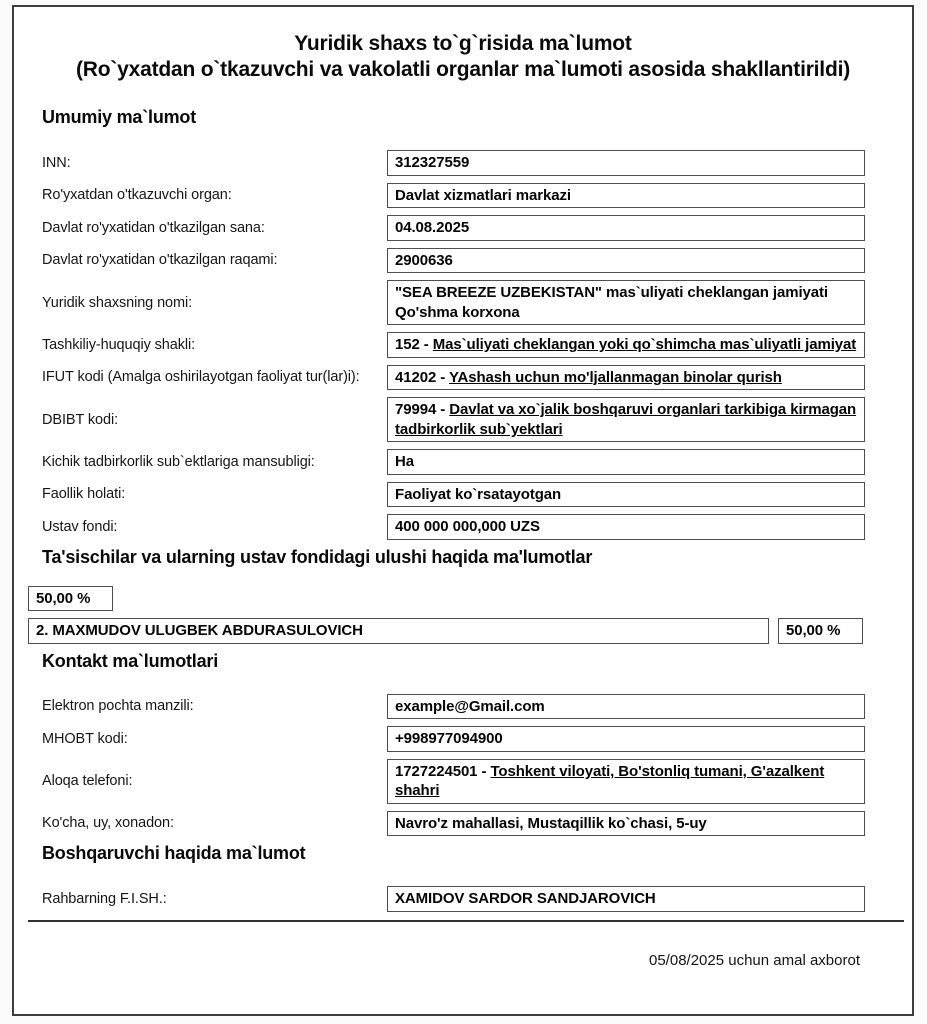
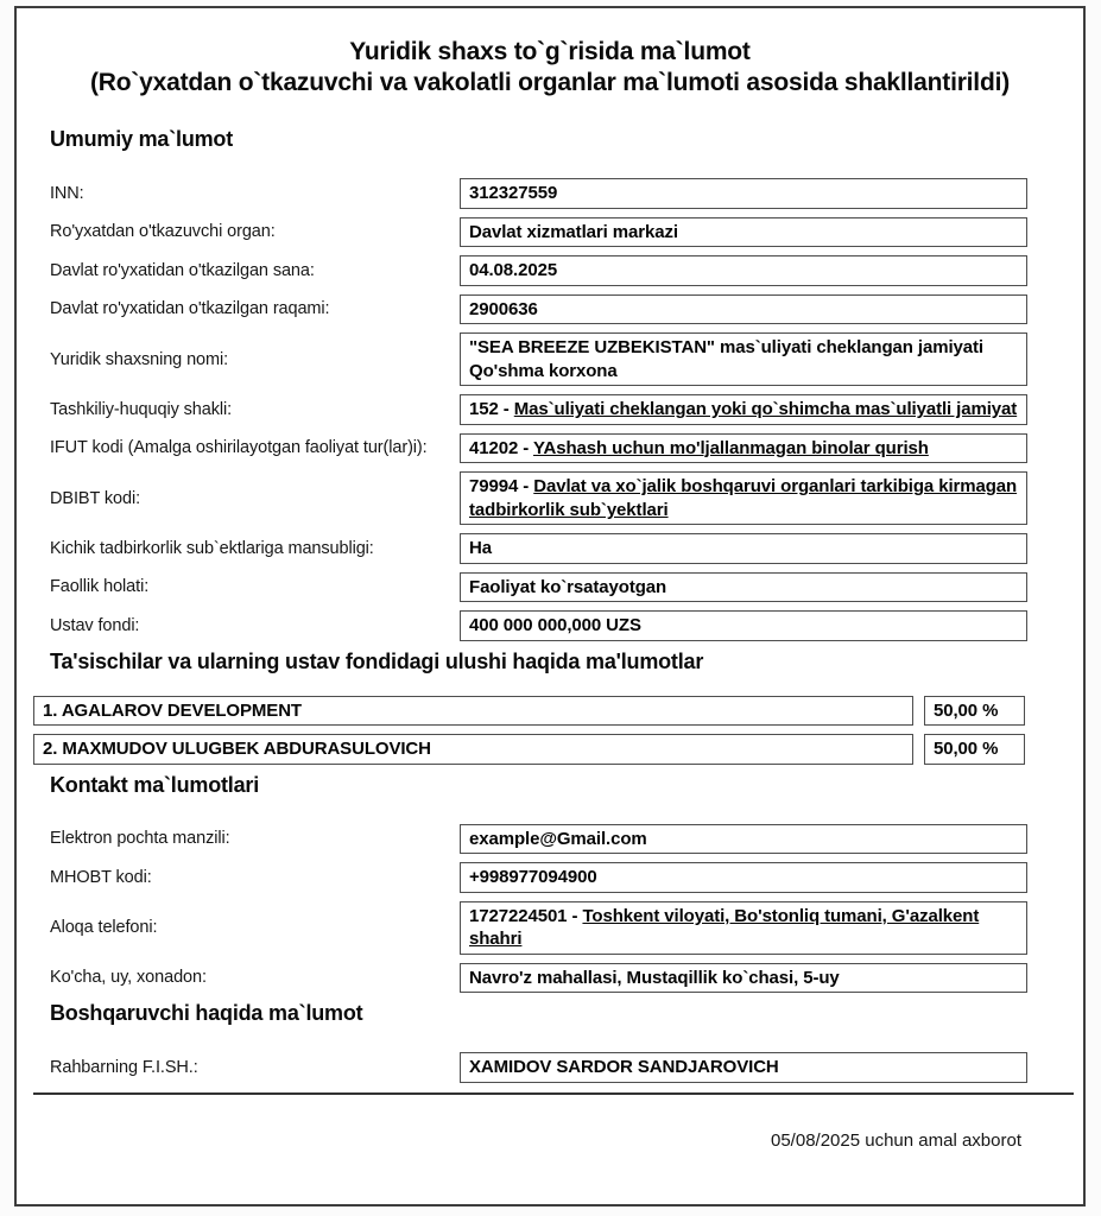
  Yuridik shaxs to`g`risida ma`lumot
  (Ro`yxatdan o`tkazuvchi va vakolatli organlar ma`lumoti asosida shakllantirildi)
  Umumiy ma`lumot
  INN:
  312327559
  Ro'yxatdan o'tkazuvchi organ:
  Davlat xizmatlari markazi
  Davlat ro'yxatidan o'tkazilgan sana:
  04.08.2025
  Davlat ro'yxatidan o'tkazilgan raqami:
  2900636
  Yuridik shaxsning nomi:
  "SEA BREEZE UZBEKISTAN" mas`uliyati cheklangan jamiyati Qo'shma korxona
  Tashkiliy-huquqiy shakli:
  152 - Mas`uliyati cheklangan yoki qo`shimcha mas`uliyatli jamiyat
  IFUT kodi (Amalga oshirilayotgan faoliyat tur(lar)i):
  41202 - YAshash uchun mo'ljallanmagan binolar qurish
  DBIBT kodi:
  79994 - Davlat va xo`jalik boshqaruvi organlari tarkibiga kirmagan tadbirkorlik sub`yektlari
  Kichik tadbirkorlik sub`ektlariga mansubligi:
  Ha
  Faollik holati:
  Faoliyat ko`rsatayotgan
  Ustav fondi:
  400 000 000,000 UZS
  Ta'sischilar va ularning ustav fondidagi ulushi haqida ma'lumotlar
+ 1. AGALAROV DEVELOPMENT
  50,00 %
  2. MAXMUDOV ULUGBEK ABDURASULOVICH
  50,00 %
  Kontakt ma`lumotlari
  Elektron pochta manzili:
  example@Gmail.com
  MHOBT kodi:
  +998977094900
  Aloqa telefoni:
  1727224501 - Toshkent viloyati, Bo'stonliq tumani, G'azalkent shahri
  Ko'cha, uy, xonadon:
  Navro'z mahallasi, Mustaqillik ko`chasi, 5-uy
  Boshqaruvchi haqida ma`lumot
  Rahbarning F.I.SH.:
  XAMIDOV SARDOR SANDJAROVICH
  05/08/2025 uchun amal axborot
